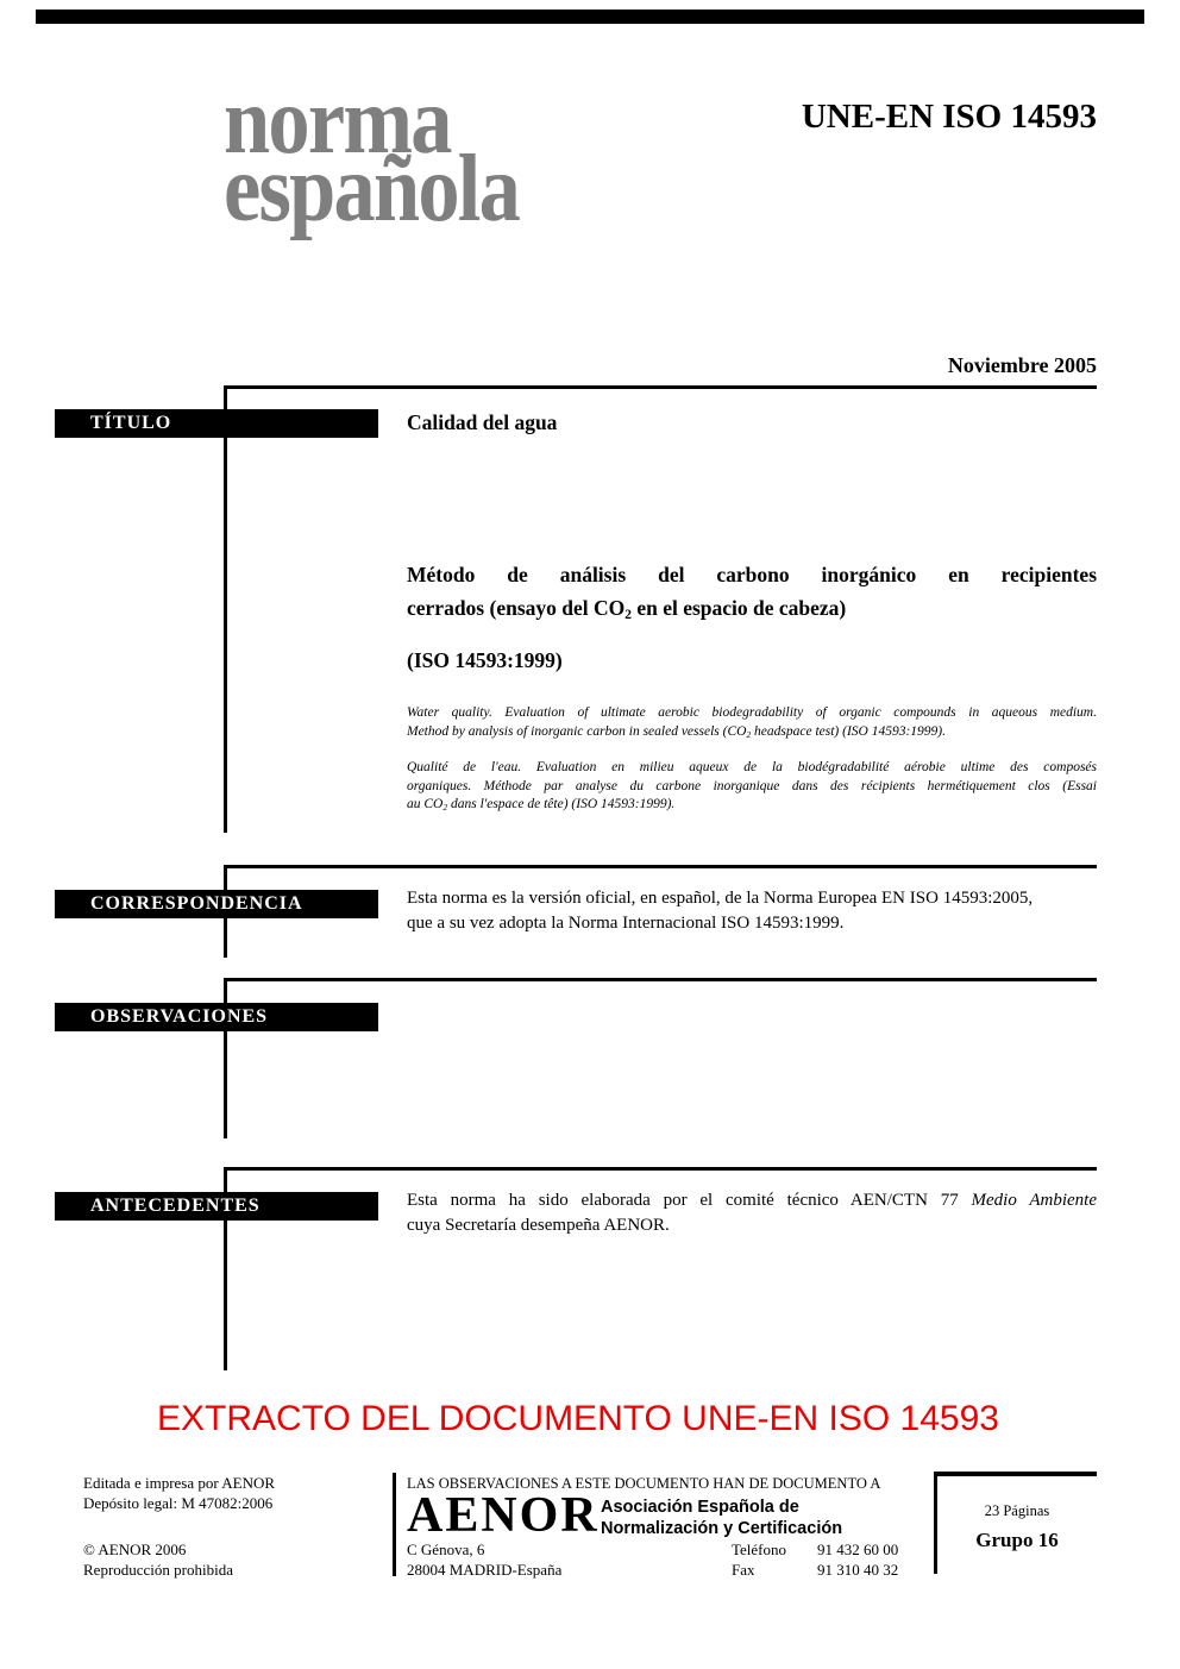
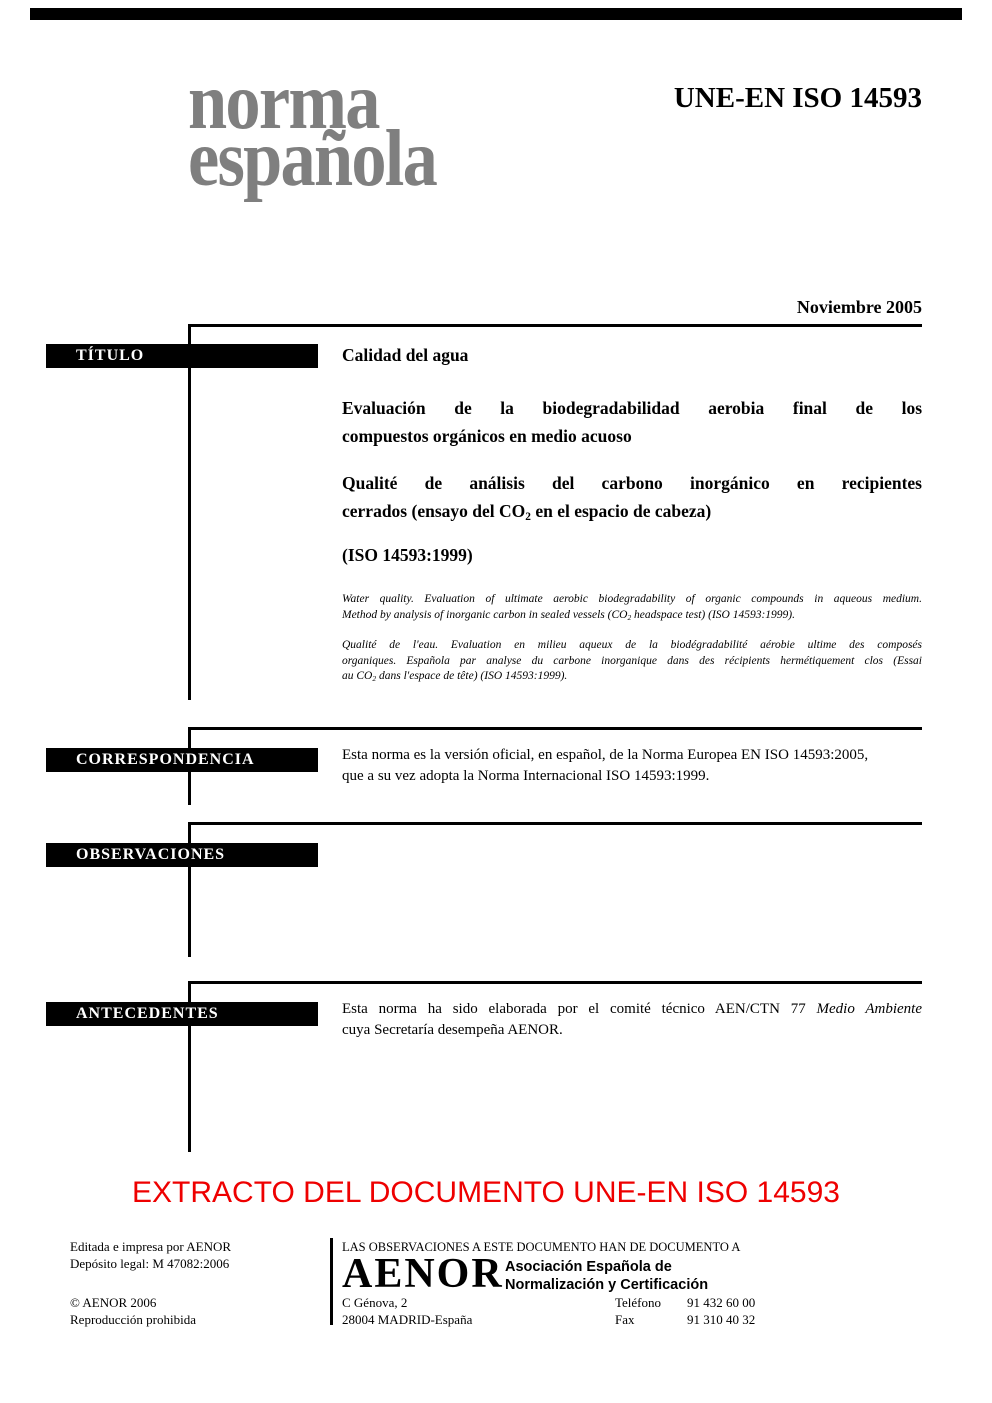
  norma
  española
  UNE-EN ISO 14593
  Noviembre 2005
  TÍTULO
  Calidad del agua
+ Evaluación de la biodegradabilidad aerobia final de los
+ compuestos orgánicos en medio acuoso
- Método de análisis del carbono inorgánico en recipientes
+ Qualité de análisis del carbono inorgánico en recipientes
  cerrados (ensayo del CO2 en el espacio de cabeza)
  (ISO 14593:1999)
  Water quality. Evaluation of ultimate aerobic biodegradability of organic compounds in aqueous medium.
  Method by analysis of inorganic carbon in sealed vessels (CO2 headspace test) (ISO 14593:1999).
  Qualité de l'eau. Evaluation en milieu aqueux de la biodégradabilité aérobie ultime des composés
- organiques. Méthode par analyse du carbone inorganique dans des récipients hermétiquement clos (Essai
+ organiques. Española par analyse du carbone inorganique dans des récipients hermétiquement clos (Essai
  au CO2 dans l'espace de tête) (ISO 14593:1999).
  CORRESPONDENCIA
  Esta norma es la versión oficial, en español, de la Norma Europea EN ISO 14593:2005,
  que a su vez adopta la Norma Internacional ISO 14593:1999.
  OBSERVACIONES
  ANTECEDENTES
  Esta norma ha sido elaborada por el comité técnico AEN/CTN 77 Medio Ambiente
  cuya Secretaría desempeña AENOR.
  EXTRACTO DEL DOCUMENTO UNE-EN ISO 14593
  Editada e impresa por AENOR
  Depósito legal: M 47082:2006
  © AENOR 2006
  Reproducción prohibida
  LAS OBSERVACIONES A ESTE DOCUMENTO HAN DE DOCUMENTO A
  AENOR
  Asociación Española de
  Normalización y Certificación
- C Génova, 6
+ C Génova, 2
  28004 MADRID-España
  Teléfono
  91 432 60 00
  Fax
  91 310 40 32
- 23 Páginas
- Grupo 16
